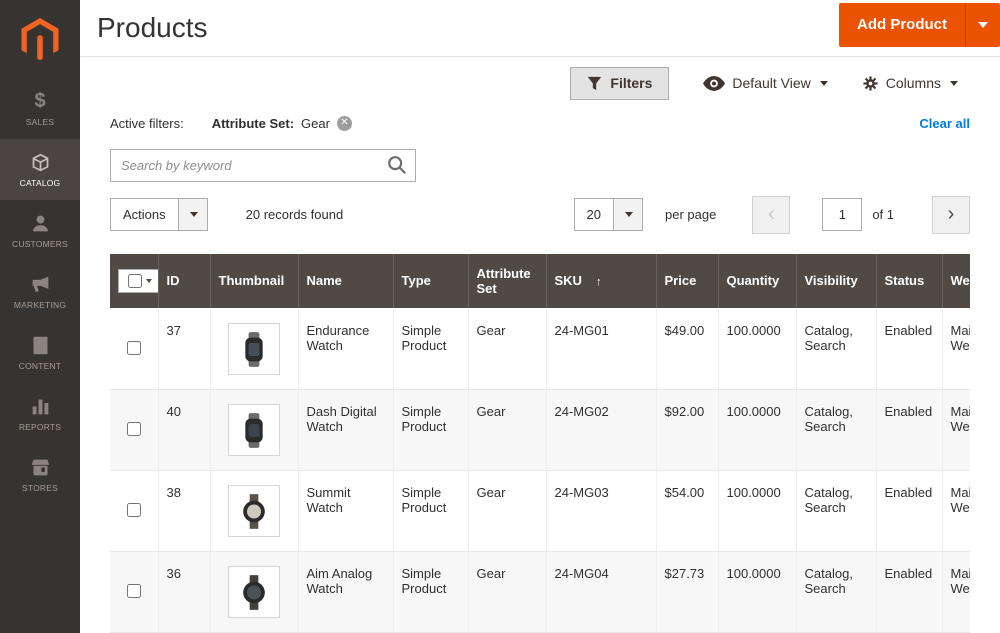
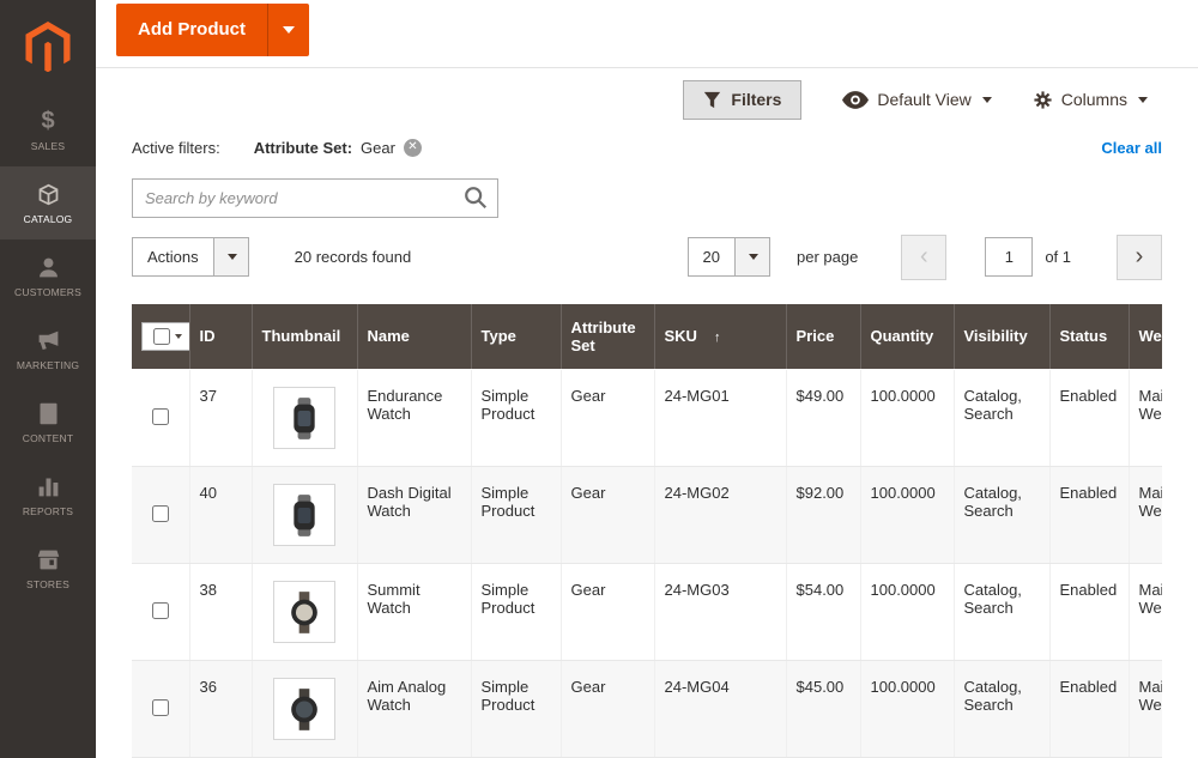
  $
  SALES
  CATALOG
  CUSTOMERS
  MARKETING
  CONTENT
  REPORTS
  STORES
- Products
  Add Product
  Filters
  Default View
  Columns
  Active filters:
  Attribute Set:
  Gear
  ✕
  Clear all
  Search by keyword
  Actions
  20 records found
  20
  per page
  ‹
  1
  of 1
  ›
  	ID	Thumbnail	Name	Type	Attribute Set	SKU ↑	Price	Quantity	Visibility	Status	We
  	37		Endurance Watch	Simple Product	Gear	24-MG01	$49.00	100.0000	Catalog, Search	Enabled	Ma We
  	40		Dash Digital Watch	Simple Product	Gear	24-MG02	$92.00	100.0000	Catalog, Search	Enabled	Ma We
  	38		Summit Watch	Simple Product	Gear	24-MG03	$54.00	100.0000	Catalog, Search	Enabled	Ma We
- 	36		Aim Analog Watch	Simple Product	Gear	24-MG04	$27.73	100.0000	Catalog, Search	Enabled	Ma We
+ 	36		Aim Analog Watch	Simple Product	Gear	24-MG04	$45.00	100.0000	Catalog, Search	Enabled	Ma We
